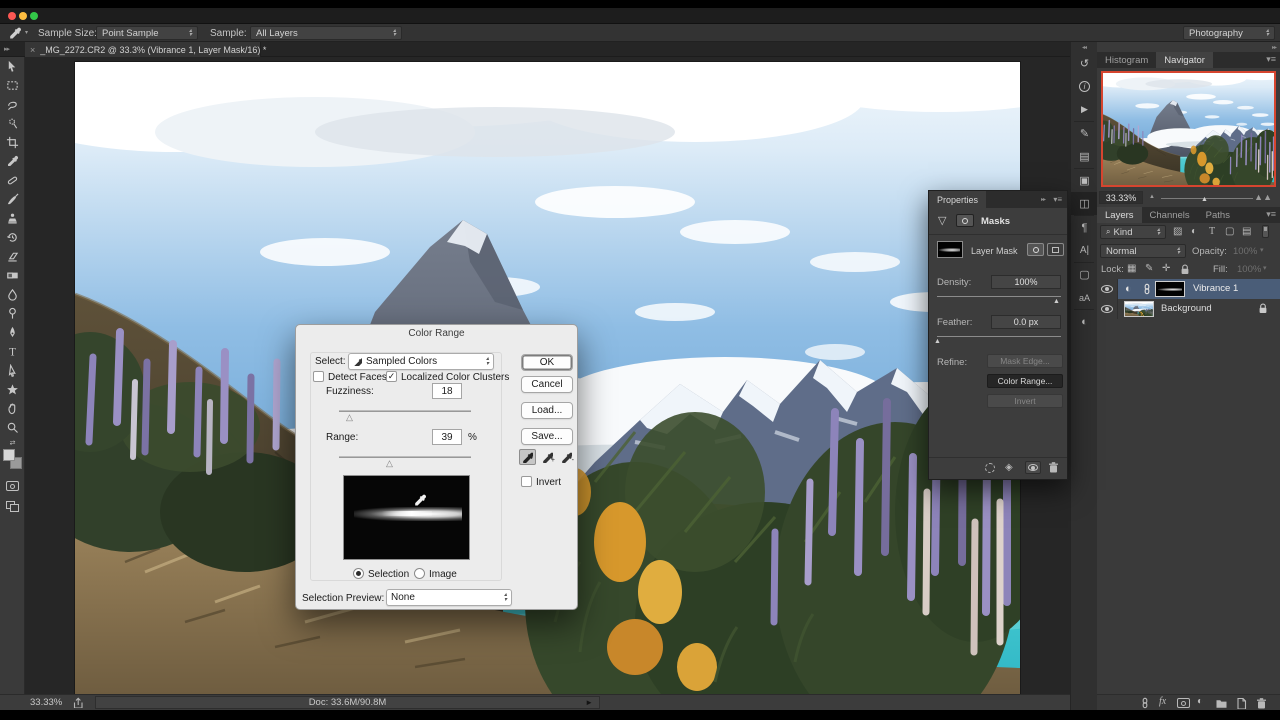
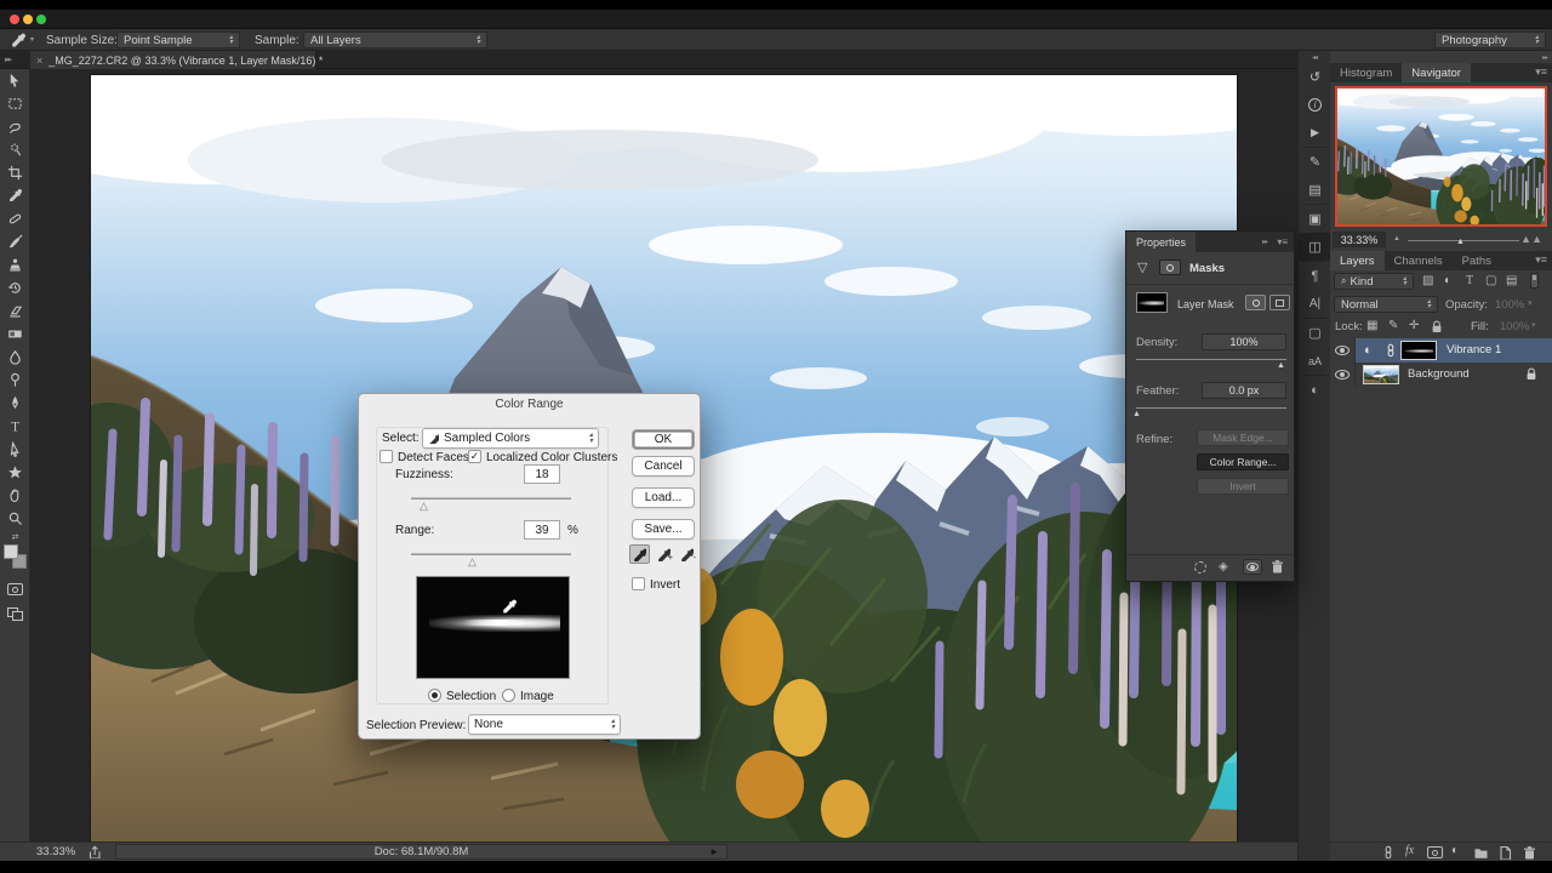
  Sample Size
  Point Sample
  Sample:
  All Layers
  Photography
  ×
  _MG_2272.CR2 @ 33.3% (Vibrance 1, Layer Mask/16) *
  T
  33.33%
- Doc: 33.6M/90.8M
+ Doc: 68.1M/90.8M
  ►
  ↺
  i
  ▶
  ✎
  ▤
  ▣
  ◫
  ¶
  A|
  ▢
  aA
  ◐
  Histogram
  Navigator
  ▾≡
  33.33%
  ▲▲
  Layers
  Channels
  Paths
  ▾≡
  ⌕
  Kind
  ▨
  ◐
  T
  ▢
  ▤
  Normal
  Opacity:
  100%
  Lock:
  ▦
  ✎
  ✛
  Fill:
  100%
  ◐
  Vibrance 1
  Background
  fx
  ◐
  Properties
  ▾≡
  ▽
  Masks
  Layer Mask
  Density:
  100%
  Feather:
  0.0 px
  Refine:
  Mask Edge...
  Color Range...
  Invert
  ◈
  Color Range
  Select:
  Sampled Colors
  Detect Faces
  ✓
  Localized Color Clusters
  Fuzziness:
  18
  △
  Range:
  39
  %
  △
  Selection
  Image
  Selection Preview:
  None
  OK
  Cancel
  Load...
  Save...
  Invert
